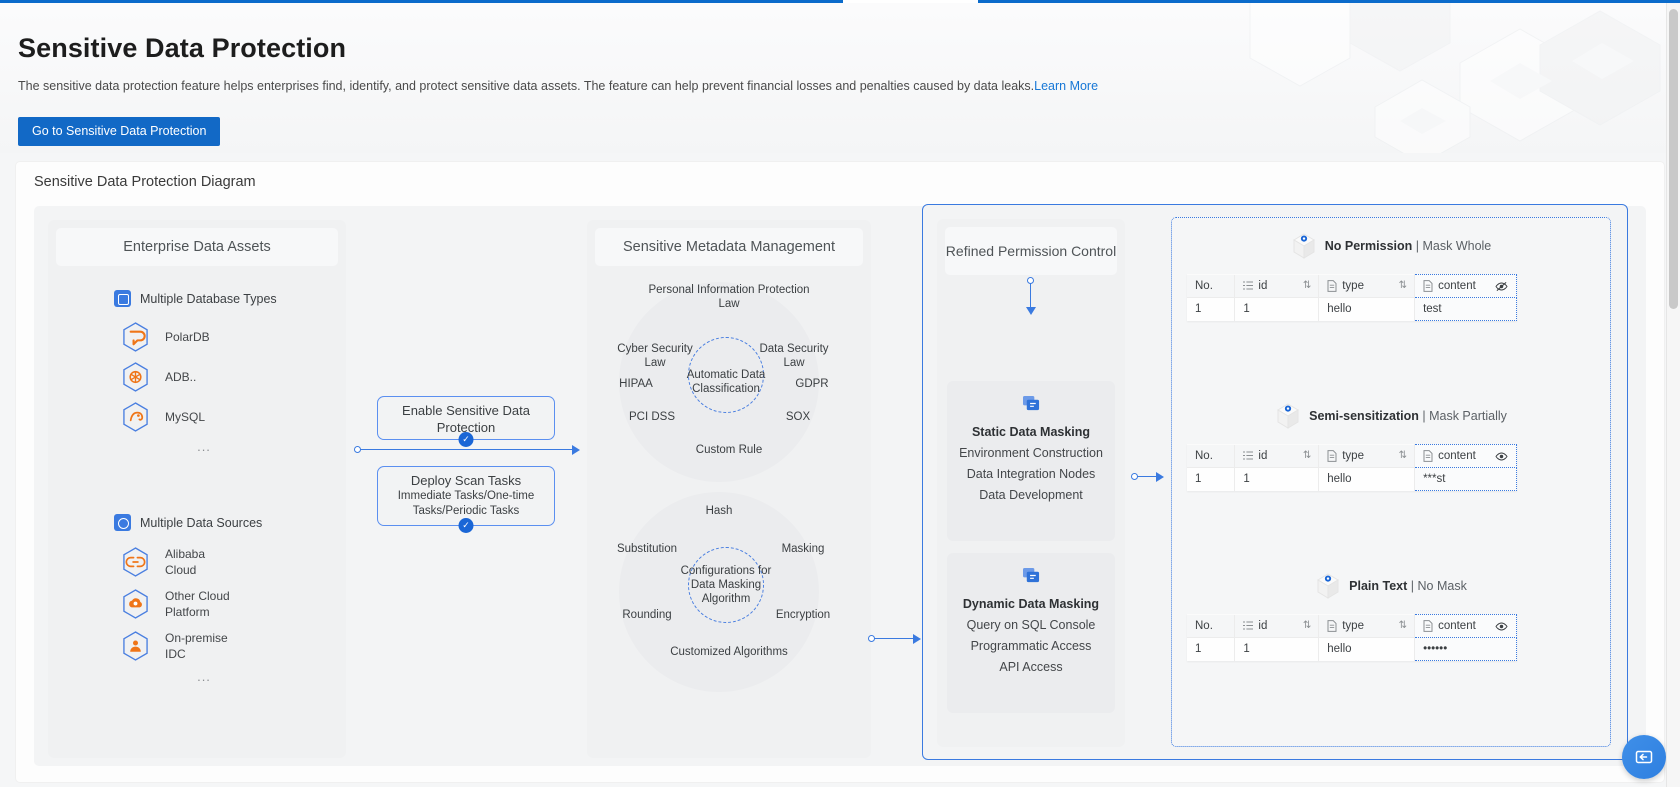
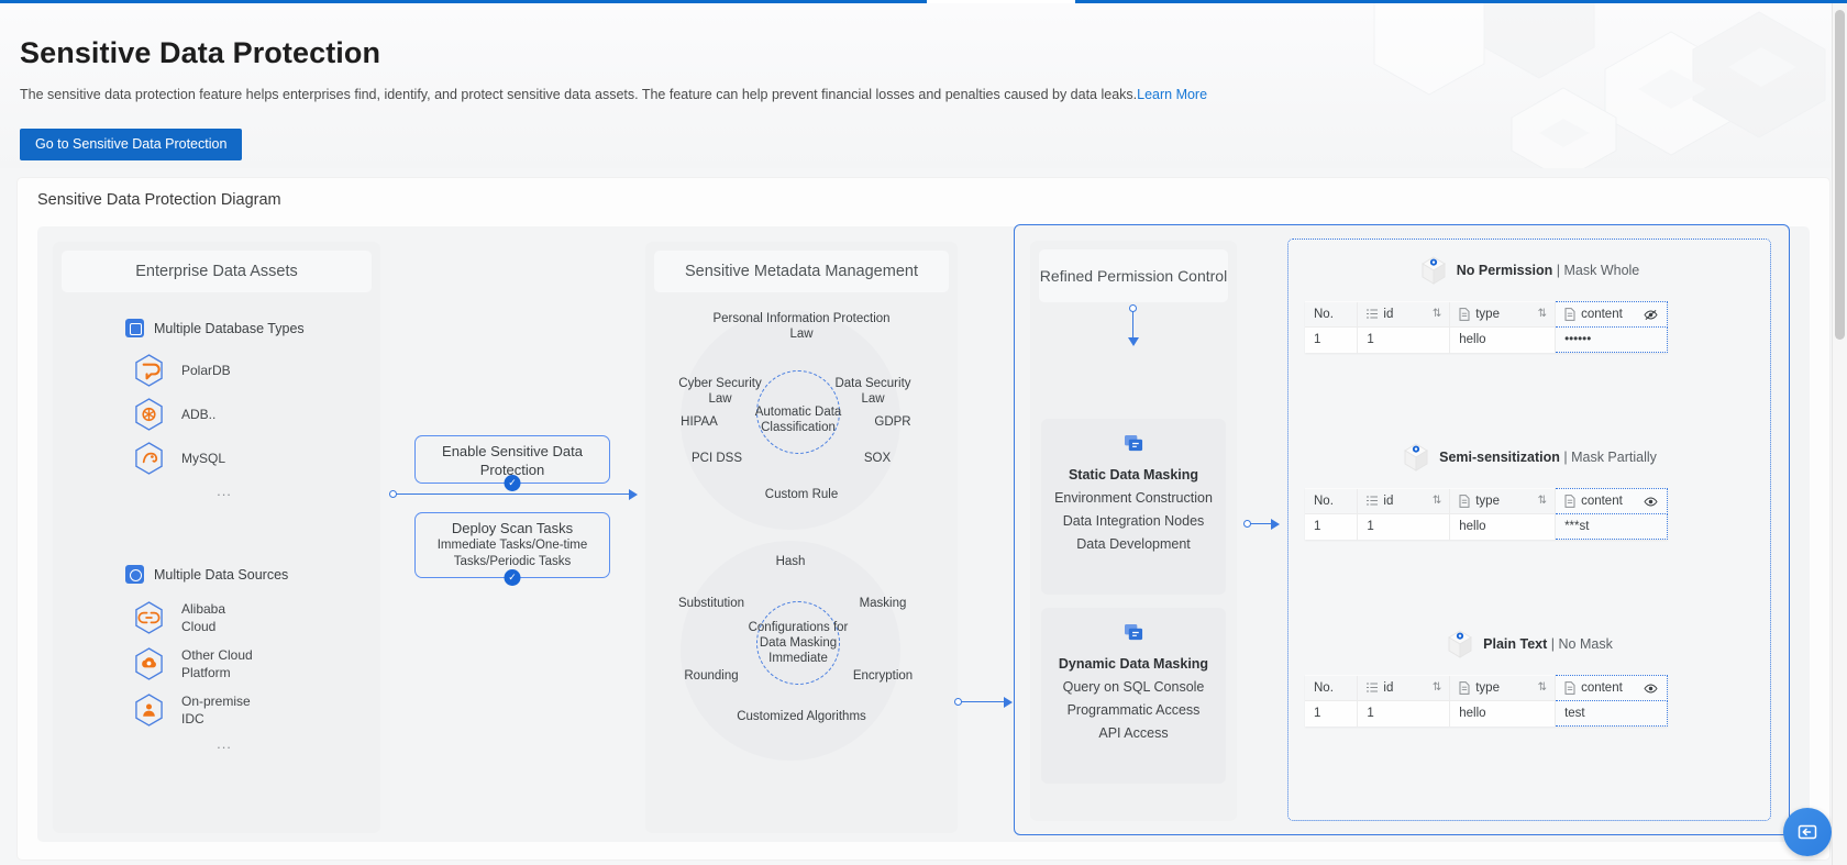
  Sensitive Data Protection
  The sensitive data protection feature helps enterprises find, identify, and protect sensitive data assets. The feature can help prevent financial losses and penalties caused by data leaks.Learn More
  Go to Sensitive Data Protection
  Sensitive Data Protection Diagram
  Enterprise Data Assets
  Multiple Database Types
  PolarDB
  ADB..
  MySQL
  ...
  Multiple Data Sources
  Alibaba
  Cloud
  Other Cloud
  Platform
  On-premise
  IDC
  ...
  Enable Sensitive Data Protection
  ✓
  Deploy Scan Tasks
  Immediate Tasks/One-time Tasks/Periodic Tasks
  ✓
  Sensitive Metadata Management
  Automatic Data Classification
  Personal Information Protection Law
  Cyber Security Law
  Data Security Law
  HIPAA
  GDPR
  PCI DSS
  SOX
  Custom Rule
- Configurations for Data Masking Algorithm
+ Configurations for Data Masking Immediate
  Hash
  Substitution
  Masking
  Rounding
  Encryption
  Customized Algorithms
  Refined Permission Control
  Static Data Masking
  Environment Construction
  Data Integration Nodes
  Data Development
  Dynamic Data Masking
  Query on SQL Console
  Programmatic Access
  API Access
  No Permission | Mask Whole
  No.	id ⇅	type ⇅	content
- 1	1	hello	test
+ 1	1	hello	••••••
  Semi-sensitization | Mask Partially
  No.	id ⇅	type ⇅	content
  1	1	hello	***st
  Plain Text | No Mask
  No.	id ⇅	type ⇅	content
- 1	1	hello	••••••
+ 1	1	hello	test
